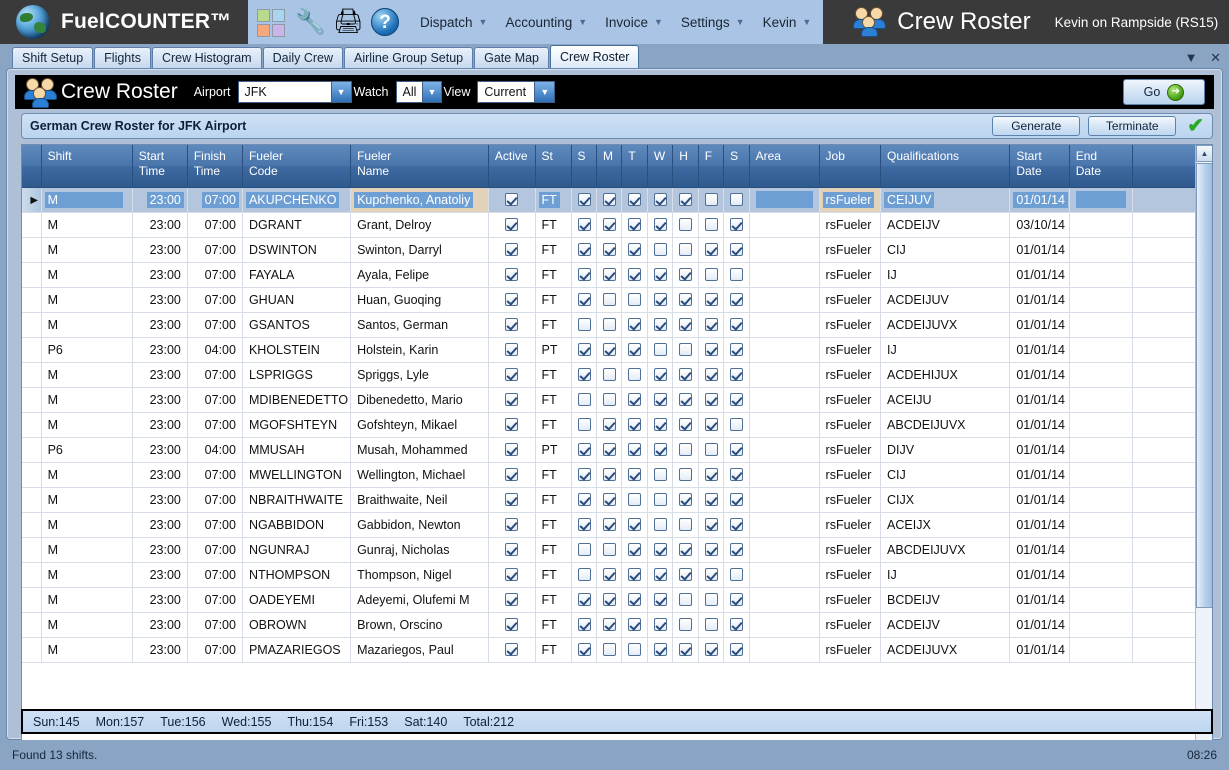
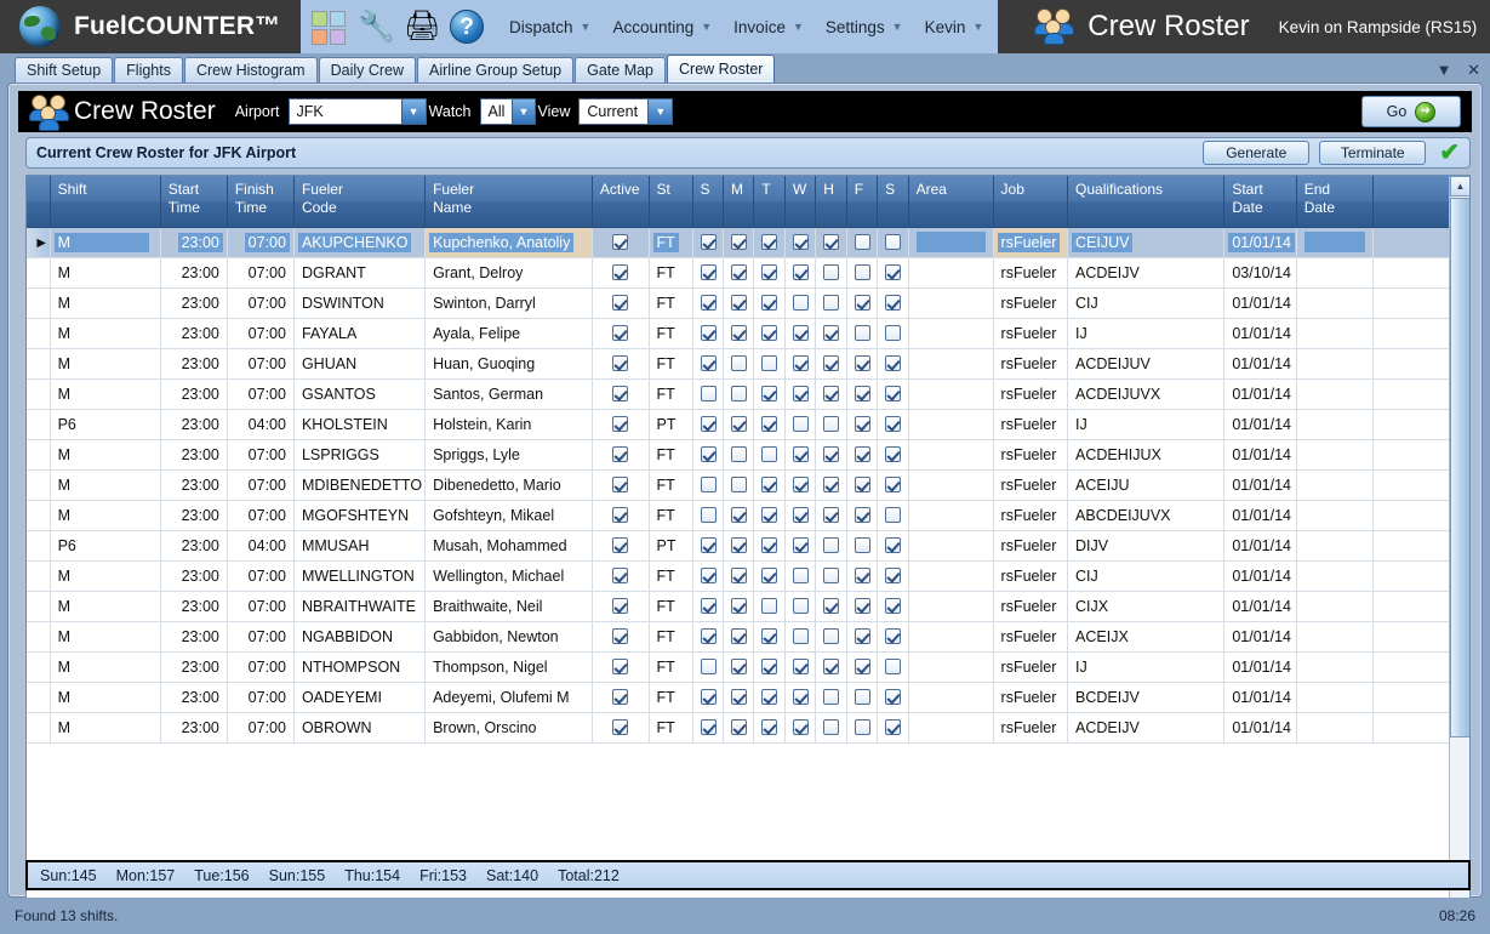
  FuelCOUNTER™
  🔧
  🖨
  ?
  Dispatch
  ▼
  Accounting
  ▼
  Invoice
  ▼
  Settings
  ▼
  Kevin
  ▼
  Crew Roster
  Kevin on Rampside (RS15)
  Shift Setup
  Flights
  Crew Histogram
  Daily Crew
  Airline Group Setup
  Gate Map
  Crew Roster
  ▼ ✕
  Crew Roster
  Airport
  JFK
  ▼
  Watch
  All
  ▼
  View
  Current
  ▼
  Go
  ➜
- German Crew Roster for JFK Airport
+ Current Crew Roster for JFK Airport
  Generate
  Terminate
  ✔
  	Shift	Start Time	Finish Time	Fueler Code	Fueler Name	Active	St	S	M	T	W	H	F	S	Area	Job	Qualifications	Start Date	End Date
  ►	M	23:00	07:00	AKUPCHENKO	Kupchenko, Anatoliy		FT									rsFueler	CEIJUV	01/01/14
  	M	23:00	07:00	DGRANT	Grant, Delroy		FT									rsFueler	ACDEIJV	03/10/14
  	M	23:00	07:00	DSWINTON	Swinton, Darryl		FT									rsFueler	CIJ	01/01/14
  	M	23:00	07:00	FAYALA	Ayala, Felipe		FT									rsFueler	IJ	01/01/14
  	M	23:00	07:00	GHUAN	Huan, Guoqing		FT									rsFueler	ACDEIJUV	01/01/14
  	M	23:00	07:00	GSANTOS	Santos, German		FT									rsFueler	ACDEIJUVX	01/01/14
  	P6	23:00	04:00	KHOLSTEIN	Holstein, Karin		PT									rsFueler	IJ	01/01/14
  	M	23:00	07:00	LSPRIGGS	Spriggs, Lyle		FT									rsFueler	ACDEHIJUX	01/01/14
  	M	23:00	07:00	MDIBENEDETTO	Dibenedetto, Mario		FT									rsFueler	ACEIJU	01/01/14
  	M	23:00	07:00	MGOFSHTEYN	Gofshteyn, Mikael		FT									rsFueler	ABCDEIJUVX	01/01/14
  	P6	23:00	04:00	MMUSAH	Musah, Mohammed		PT									rsFueler	DIJV	01/01/14
  	M	23:00	07:00	MWELLINGTON	Wellington, Michael		FT									rsFueler	CIJ	01/01/14
  	M	23:00	07:00	NBRAITHWAITE	Braithwaite, Neil		FT									rsFueler	CIJX	01/01/14
  	M	23:00	07:00	NGABBIDON	Gabbidon, Newton		FT									rsFueler	ACEIJX	01/01/14
- 	M	23:00	07:00	NGUNRAJ	Gunraj, Nicholas		FT									rsFueler	ABCDEIJUVX	01/01/14
  	M	23:00	07:00	NTHOMPSON	Thompson, Nigel		FT									rsFueler	IJ	01/01/14
  	M	23:00	07:00	OADEYEMI	Adeyemi, Olufemi M		FT									rsFueler	BCDEIJV	01/01/14
  	M	23:00	07:00	OBROWN	Brown, Orscino		FT									rsFueler	ACDEIJV	01/01/14
- 	M	23:00	07:00	PMAZARIEGOS	Mazariegos, Paul		FT									rsFueler	ACDEIJUVX	01/01/14
  ▲
  Sun:145
  Mon:157
  Tue:156
- Wed:155
+ Sun:155
  Thu:154
  Fri:153
  Sat:140
  Total:212
  Found 13 shifts.
  08:26
